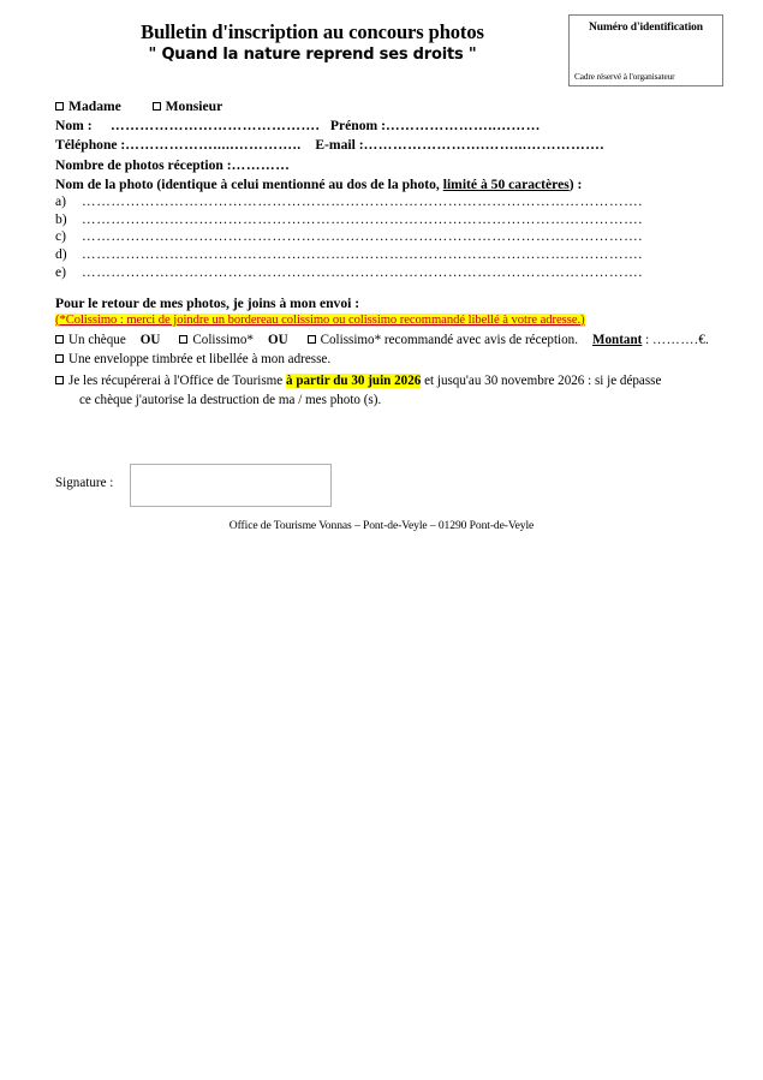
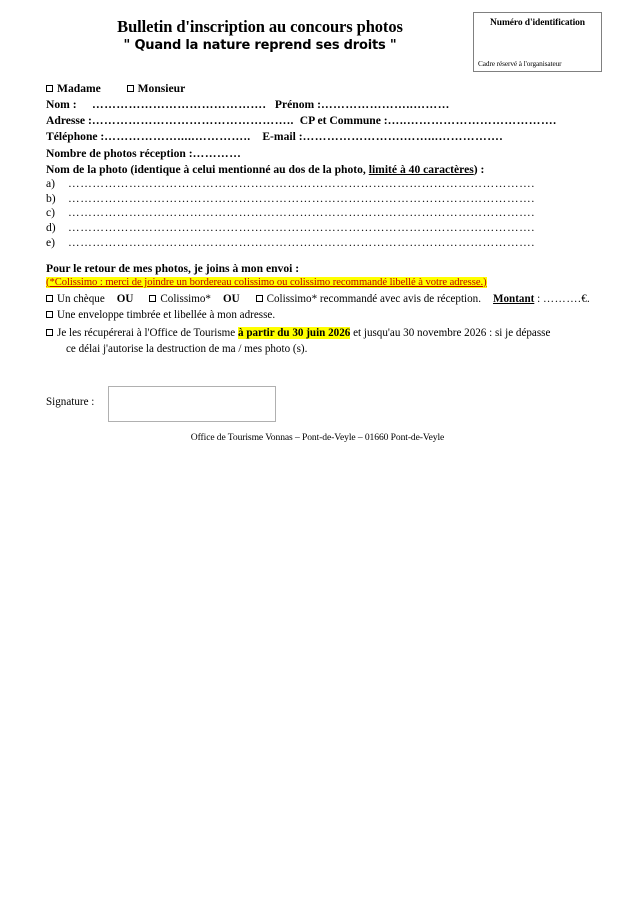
  Bulletin d'inscription au concours photos
  " Quand la nature reprend ses droits "
  Numéro d'identification
  Cadre réservé à l'organisateur
  Madame Monsieur
  Nom : ……………………………………. Prénom :…………………..………
+ Adresse :………………………………………….. CP et Commune :…..……………………………….
  Téléphone :……………….....………….. E-mail :…………………….……...…………….
  Nombre de photos réception :…………
- Nom de la photo (identique à celui mentionné au dos de la photo, limité à 50 caractères) :
+ Nom de la photo (identique à celui mentionné au dos de la photo, limité à 40 caractères) :
  a) …………………………………………………………………………………………………….
  b) …………………………………………………………………………………………………….
  c) …………………………………………………………………………………………………….
  d) …………………………………………………………………………………………………….
  e) …………………………………………………………………………………………………….
  Pour le retour de mes photos, je joins à mon envoi :
  (*Colissimo : merci de joindre un bordereau colissimo ou colissimo recommandé libellé à votre adresse.)
  Un chèque OU Colissimo* OU Colissimo* recommandé avec avis de réception. Montant : ……….€.
  Une enveloppe timbrée et libellée à mon adresse.
  Je les récupérerai à l'Office de Tourisme à partir du 30 juin 2026 et jusqu'au 30 novembre 2026 : si je dépasse
- ce chèque j'autorise la destruction de ma / mes photo (s).
+ ce délai j'autorise la destruction de ma / mes photo (s).
  Signature :
- Office de Tourisme Vonnas – Pont-de-Veyle – 01290 Pont-de-Veyle
+ Office de Tourisme Vonnas – Pont-de-Veyle – 01660 Pont-de-Veyle
